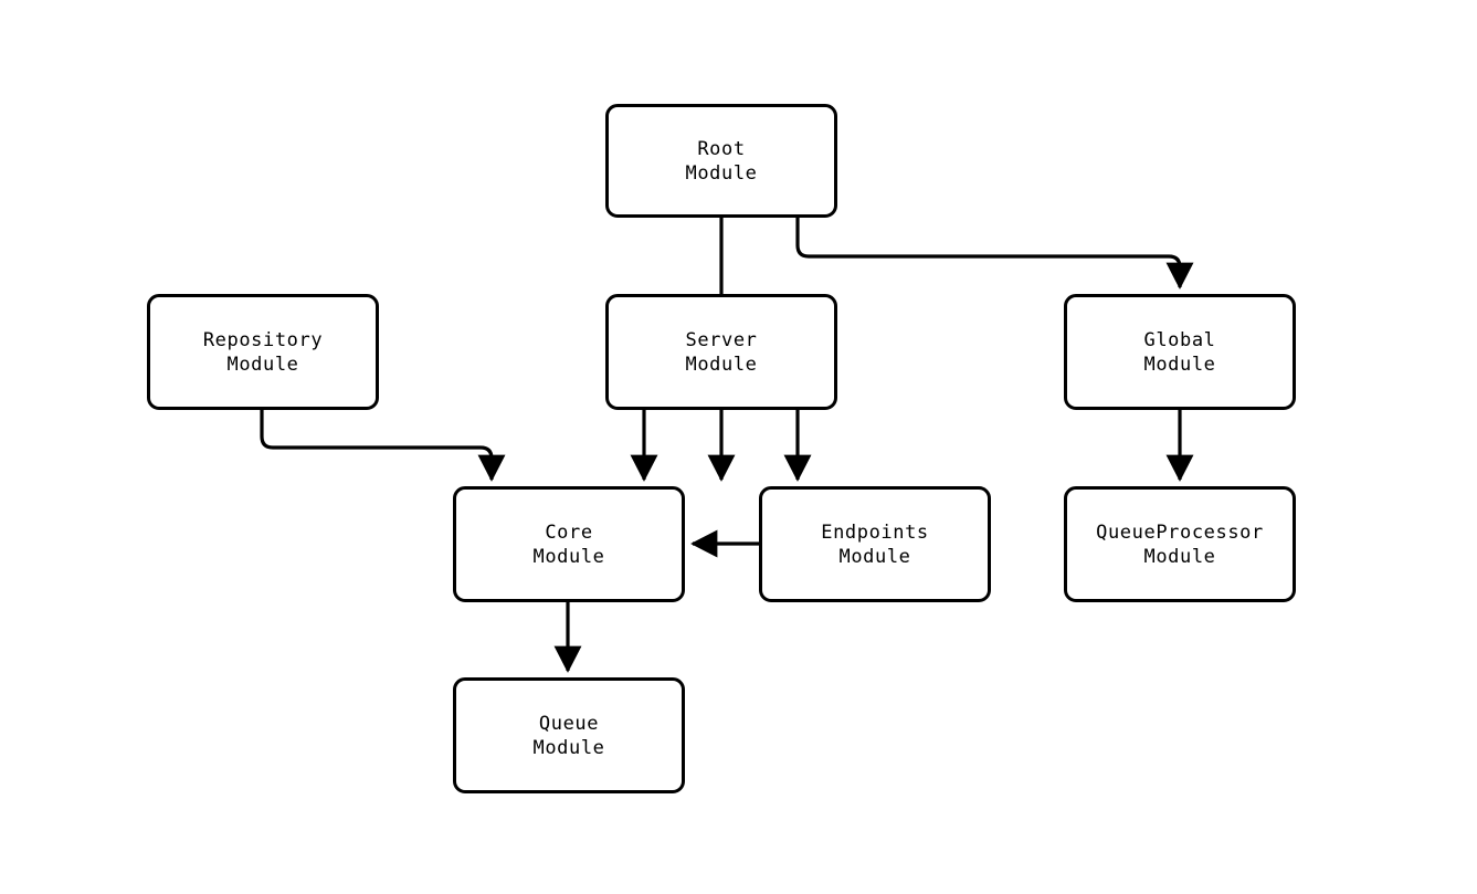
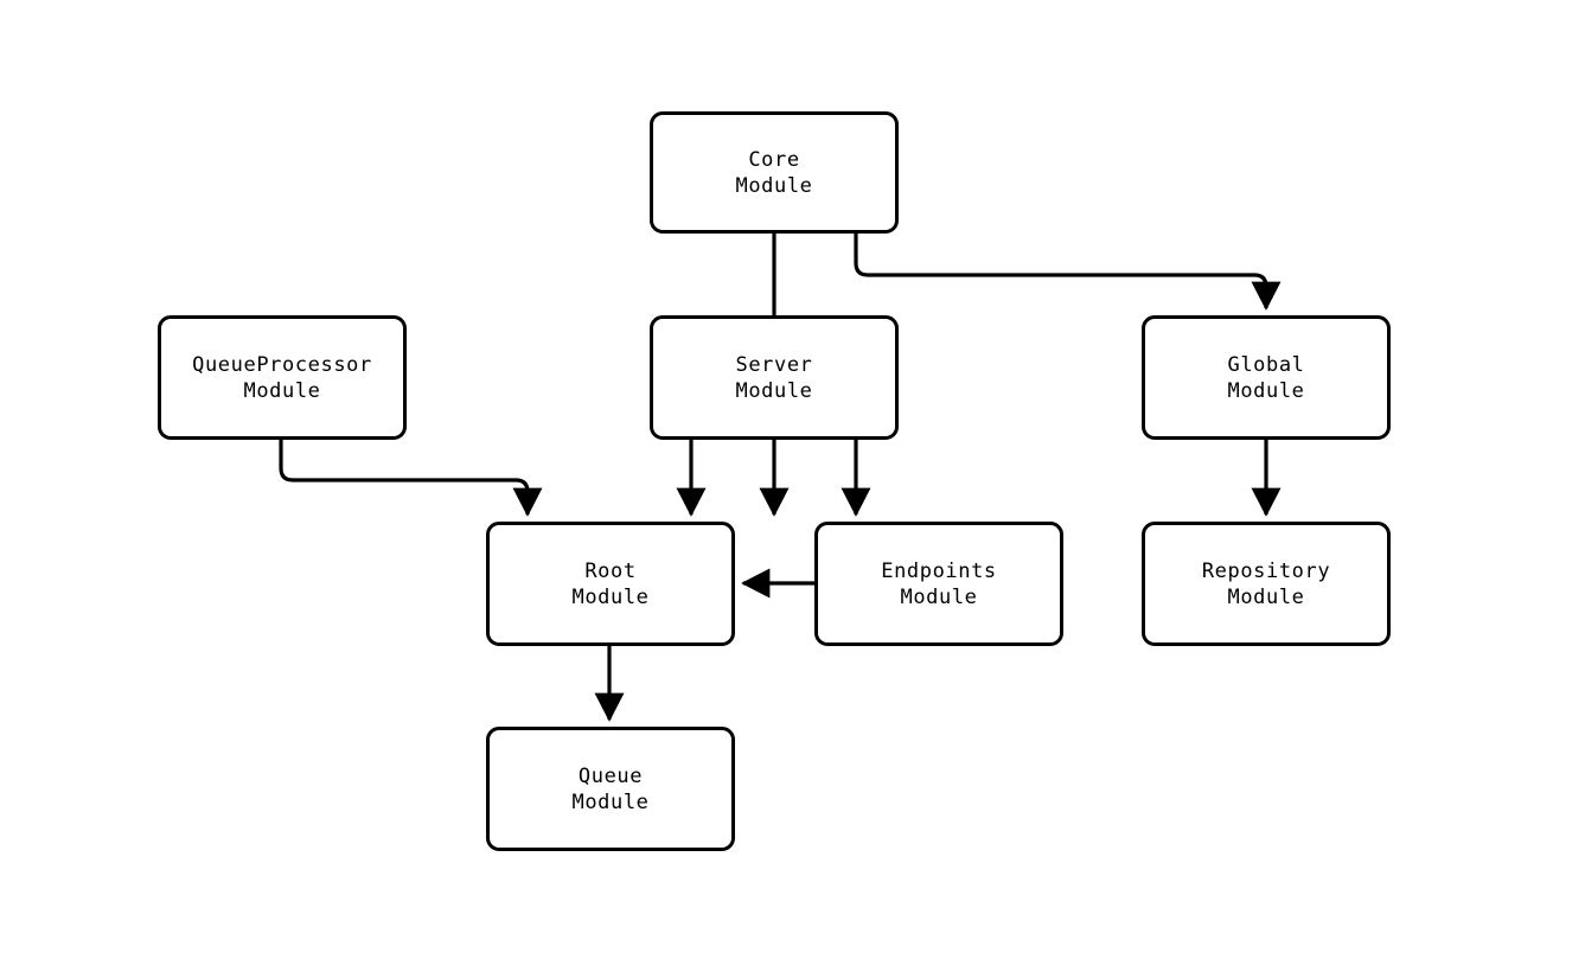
- Root
+ Core
  Module
- Repository
+ QueueProcessor
  Module
  Server
  Module
  Global
  Module
- Core
+ Root
  Module
  Endpoints
  Module
- QueueProcessor
+ Repository
  Module
  Queue
  Module
